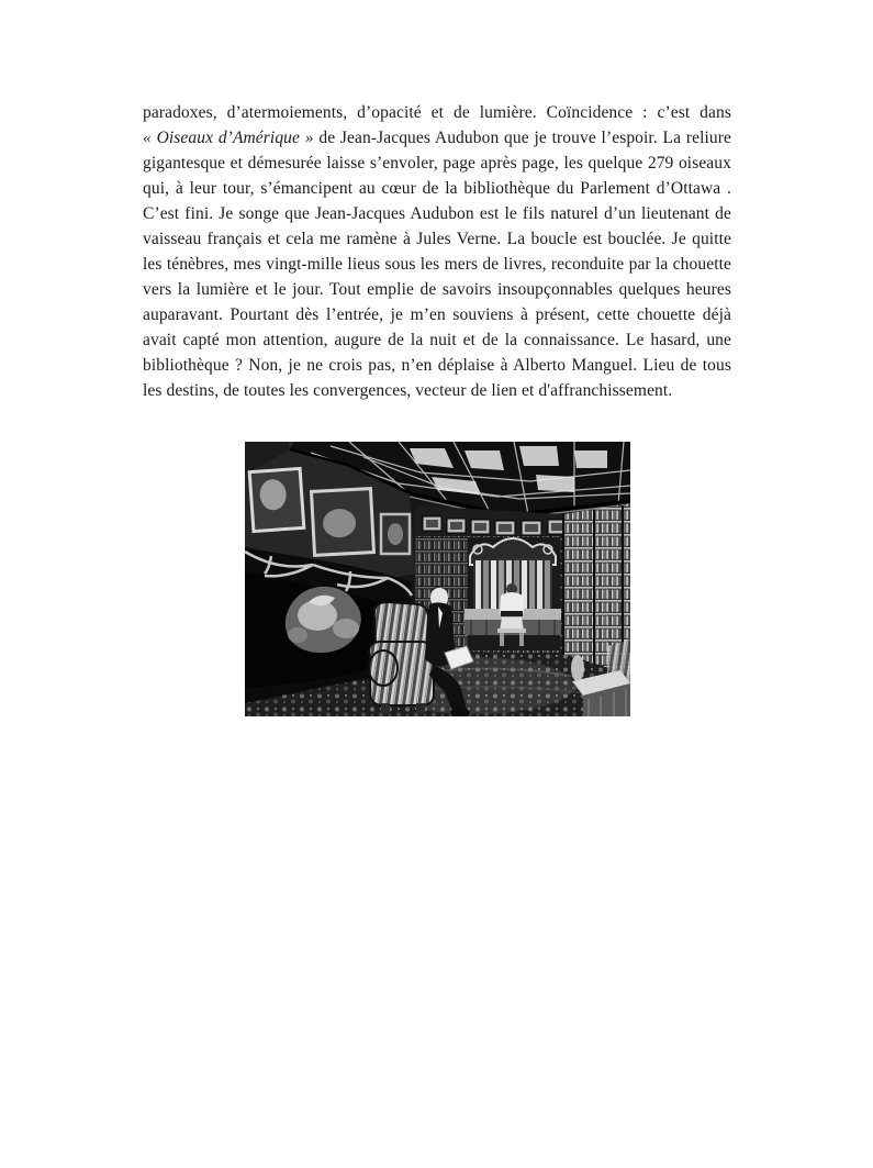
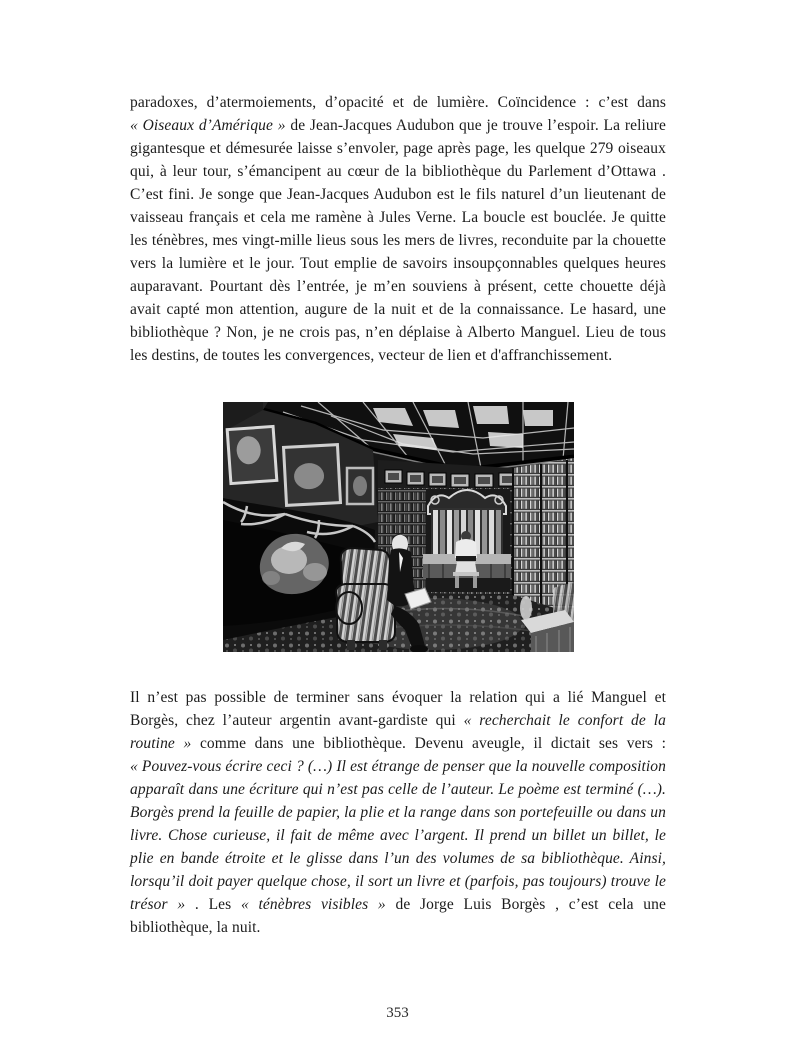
  paradoxes, d’atermoiements, d’opacité et de lumière. Coïncidence : c’est dans « Oiseaux d’Amérique » de Jean-Jacques Audubon que je trouve l’espoir. La reliure gigantesque et démesurée laisse s’envoler, page après page, les quelque 279 oiseaux qui, à leur tour, s’émancipent au cœur de la bibliothèque du Parlement d’Ottawa . C’est fini. Je songe que Jean-Jacques Audubon est le fils naturel d’un lieutenant de vaisseau français et cela me ramène à Jules Verne. La boucle est bouclée. Je quitte les ténèbres, mes vingt-mille lieus sous les mers de livres, reconduite par la chouette vers la lumière et le jour. Tout emplie de savoirs insoupçonnables quelques heures auparavant. Pourtant dès l’entrée, je m’en souviens à présent, cette chouette déjà avait capté mon attention, augure de la nuit et de la connaissance. Le hasard, une bibliothèque ? Non, je ne crois pas, n’en déplaise à Alberto Manguel. Lieu de tous les destins, de toutes les convergences, vecteur de lien et d'affranchissement.
+ Il n’est pas possible de terminer sans évoquer la relation qui a lié Manguel et Borgès, chez l’auteur argentin avant-gardiste qui « recherchait le confort de la routine » comme dans une bibliothèque. Devenu aveugle, il dictait ses vers : « Pouvez-vous écrire ceci ? (…) Il est étrange de penser que la nouvelle composition apparaît dans une écriture qui n’est pas celle de l’auteur. Le poème est terminé (…). Borgès prend la feuille de papier, la plie et la range dans son portefeuille ou dans un livre. Chose curieuse, il fait de même avec l’argent. Il prend un billet un billet, le plie en bande étroite et le glisse dans l’un des volumes de sa bibliothèque. Ainsi, lorsqu’il doit payer quelque chose, il sort un livre et (parfois, pas toujours) trouve le trésor » . Les « ténèbres visibles » de Jorge Luis Borgès , c’est cela une bibliothèque, la nuit.
+ 353
